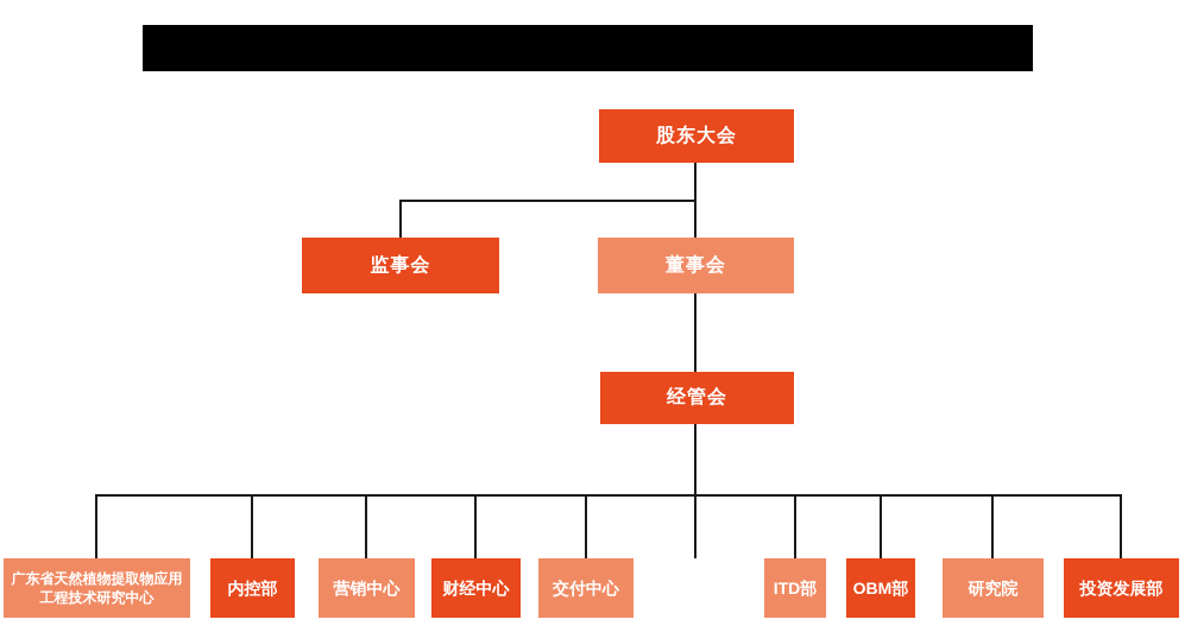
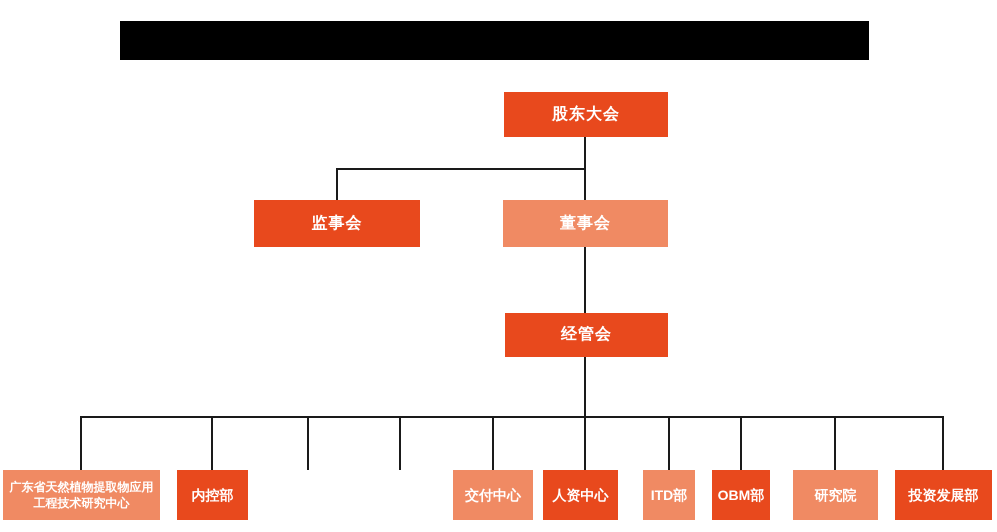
  股东大会
  监事会
  董事会
  经管会
  广东省天然植物提取物应用工程技术研究中心
  内控部
- 营销中心
- 财经中心
  交付中心
+ 人资中心
  ITD部
  OBM部
  研究院
  投资发展部
